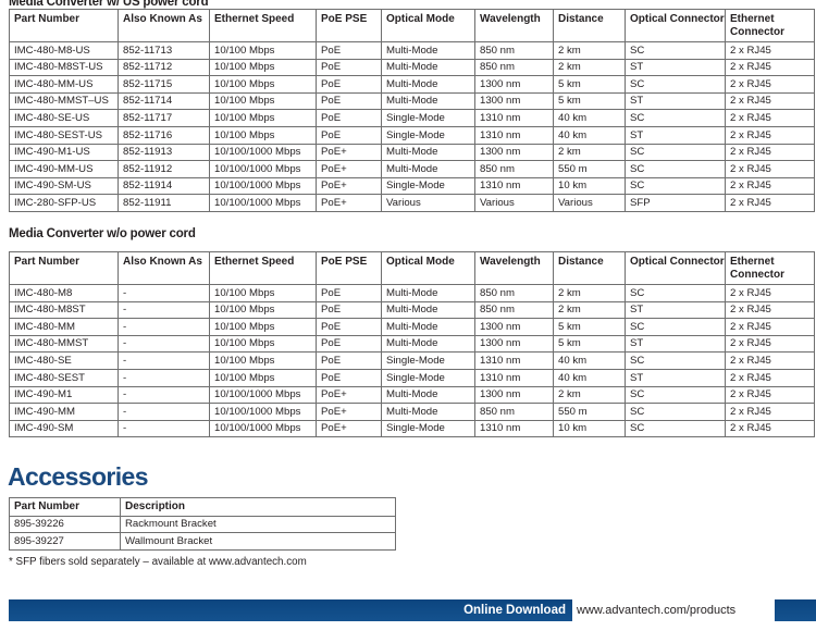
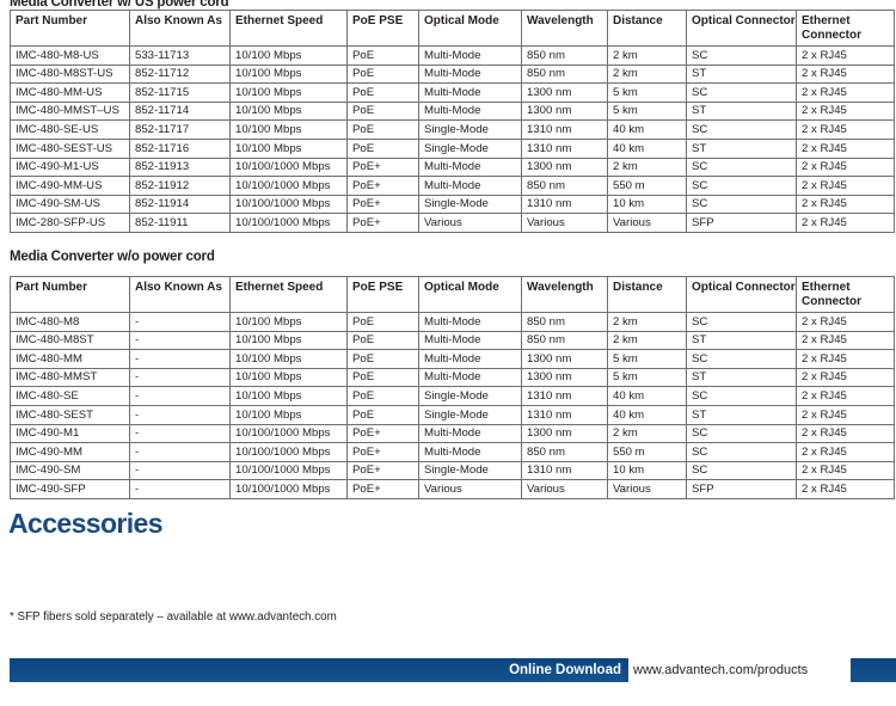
  Media Converter w/ US power cord
  Part Number	Also Known As	Ethernet Speed	PoE PSE	Optical Mode	Wavelength	Distance	Optical Connector	Ethernet Connector
- IMC-480-M8-US	852-11713	10/100 Mbps	PoE	Multi-Mode	850 nm	2 km	SC	2 x RJ45
+ IMC-480-M8-US	533-11713	10/100 Mbps	PoE	Multi-Mode	850 nm	2 km	SC	2 x RJ45
  IMC-480-M8ST-US	852-11712	10/100 Mbps	PoE	Multi-Mode	850 nm	2 km	ST	2 x RJ45
  IMC-480-MM-US	852-11715	10/100 Mbps	PoE	Multi-Mode	1300 nm	5 km	SC	2 x RJ45
  IMC-480-MMST–US	852-11714	10/100 Mbps	PoE	Multi-Mode	1300 nm	5 km	ST	2 x RJ45
  IMC-480-SE-US	852-11717	10/100 Mbps	PoE	Single-Mode	1310 nm	40 km	SC	2 x RJ45
  IMC-480-SEST-US	852-11716	10/100 Mbps	PoE	Single-Mode	1310 nm	40 km	ST	2 x RJ45
  IMC-490-M1-US	852-11913	10/100/1000 Mbps	PoE+	Multi-Mode	1300 nm	2 km	SC	2 x RJ45
  IMC-490-MM-US	852-11912	10/100/1000 Mbps	PoE+	Multi-Mode	850 nm	550 m	SC	2 x RJ45
  IMC-490-SM-US	852-11914	10/100/1000 Mbps	PoE+	Single-Mode	1310 nm	10 km	SC	2 x RJ45
  IMC-280-SFP-US	852-11911	10/100/1000 Mbps	PoE+	Various	Various	Various	SFP	2 x RJ45
  Media Converter w/o power cord
  Part Number	Also Known As	Ethernet Speed	PoE PSE	Optical Mode	Wavelength	Distance	Optical Connector	Ethernet Connector
  IMC-480-M8	-	10/100 Mbps	PoE	Multi-Mode	850 nm	2 km	SC	2 x RJ45
  IMC-480-M8ST	-	10/100 Mbps	PoE	Multi-Mode	850 nm	2 km	ST	2 x RJ45
  IMC-480-MM	-	10/100 Mbps	PoE	Multi-Mode	1300 nm	5 km	SC	2 x RJ45
  IMC-480-MMST	-	10/100 Mbps	PoE	Multi-Mode	1300 nm	5 km	ST	2 x RJ45
  IMC-480-SE	-	10/100 Mbps	PoE	Single-Mode	1310 nm	40 km	SC	2 x RJ45
  IMC-480-SEST	-	10/100 Mbps	PoE	Single-Mode	1310 nm	40 km	ST	2 x RJ45
  IMC-490-M1	-	10/100/1000 Mbps	PoE+	Multi-Mode	1300 nm	2 km	SC	2 x RJ45
  IMC-490-MM	-	10/100/1000 Mbps	PoE+	Multi-Mode	850 nm	550 m	SC	2 x RJ45
  IMC-490-SM	-	10/100/1000 Mbps	PoE+	Single-Mode	1310 nm	10 km	SC	2 x RJ45
+ IMC-490-SFP	-	10/100/1000 Mbps	PoE+	Various	Various	Various	SFP	2 x RJ45
  Accessories
- Part Number	Description
- 895-39226	Rackmount Bracket
- 895-39227	Wallmount Bracket
  * SFP fibers sold separately – available at www.advantech.com
  Online Download
  www.advantech.com/products
